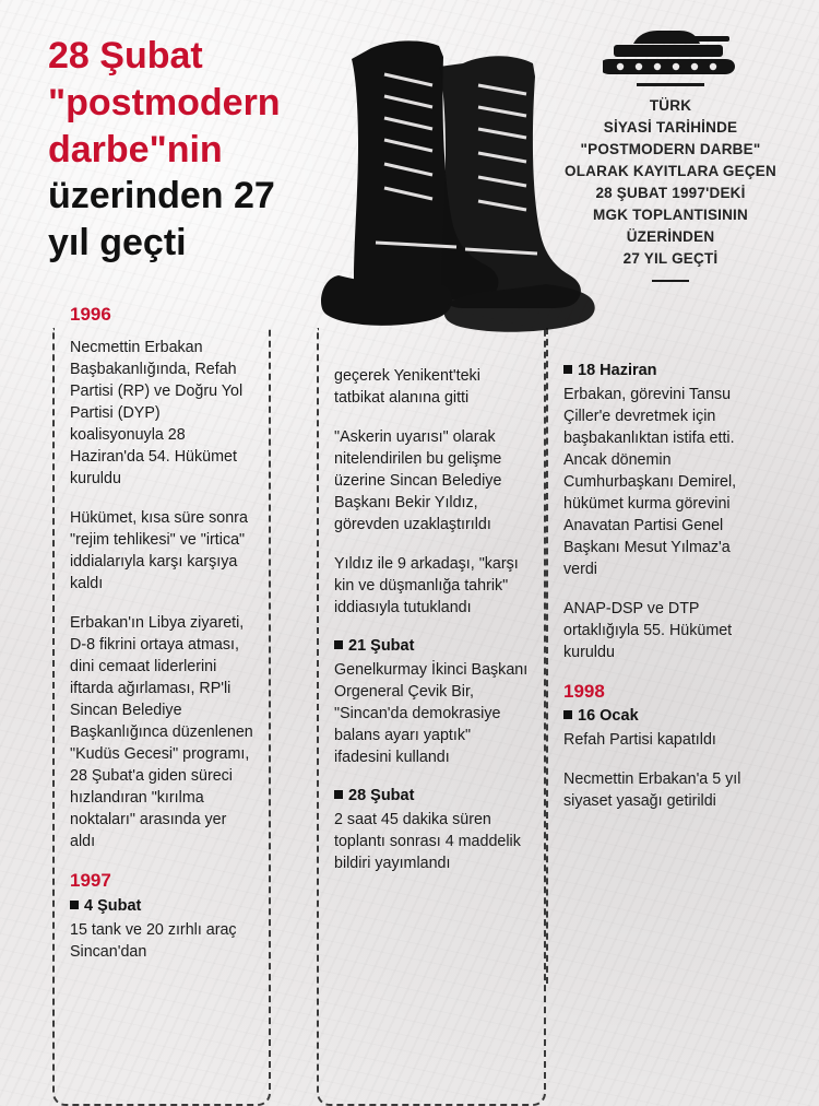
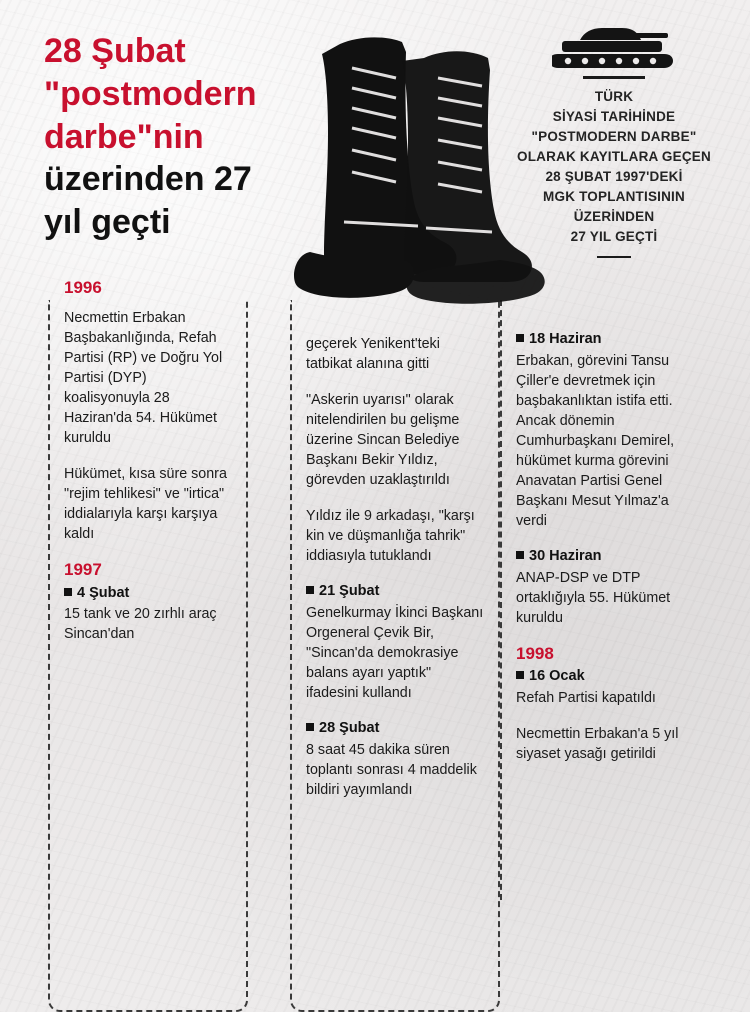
  28 Şubat
  "postmodern
  darbe"nin
  üzerinden 27
  yıl geçti
  TÜRK
  SİYASİ TARİHİNDE
  "POSTMODERN DARBE"
  OLARAK KAYITLARA GEÇEN
  28 ŞUBAT 1997'DEKİ
  MGK TOPLANTISININ
  ÜZERİNDEN
  27 YIL GEÇTİ
  1996
  Necmettin Erbakan Başbakanlığında, Refah Partisi (RP) ve Doğru Yol Partisi (DYP) koalisyonuyla 28 Haziran'da 54. Hükümet kuruldu
  Hükümet, kısa süre sonra "rejim tehlikesi" ve "irtica" iddialarıyla karşı karşıya kaldı
- Erbakan'ın Libya ziyareti, D-8 fikrini ortaya atması, dini cemaat liderlerini iftarda ağırlaması, RP'li Sincan Belediye Başkanlığınca düzenlenen "Kudüs Gecesi" programı, 28 Şubat'a giden süreci hızlandıran "kırılma noktaları" arasında yer aldı
  1997
  4 Şubat
  15 tank ve 20 zırhlı araç Sincan'dan
  geçerek Yenikent'teki tatbikat alanına gitti
  "Askerin uyarısı" olarak nitelendirilen bu gelişme üzerine Sincan Belediye Başkanı Bekir Yıldız, görevden uzaklaştırıldı
  Yıldız ile 9 arkadaşı, "karşı kin ve düşmanlığa tahrik" iddiasıyla tutuklandı
  21 Şubat
  Genelkurmay İkinci Başkanı Orgeneral Çevik Bir, "Sincan'da demokrasiye balans ayarı yaptık" ifadesini kullandı
  28 Şubat
- 2 saat 45 dakika süren toplantı sonrası 4 maddelik bildiri yayımlandı
+ 8 saat 45 dakika süren toplantı sonrası 4 maddelik bildiri yayımlandı
  18 Haziran
  Erbakan, görevini Tansu Çiller'e devretmek için başbakanlıktan istifa etti. Ancak dönemin Cumhurbaşkanı Demirel, hükümet kurma görevini Anavatan Partisi Genel Başkanı Mesut Yılmaz'a verdi
+ 30 Haziran
  ANAP-DSP ve DTP ortaklığıyla 55. Hükümet kuruldu
  1998
  16 Ocak
  Refah Partisi kapatıldı
  Necmettin Erbakan'a 5 yıl siyaset yasağı getirildi
